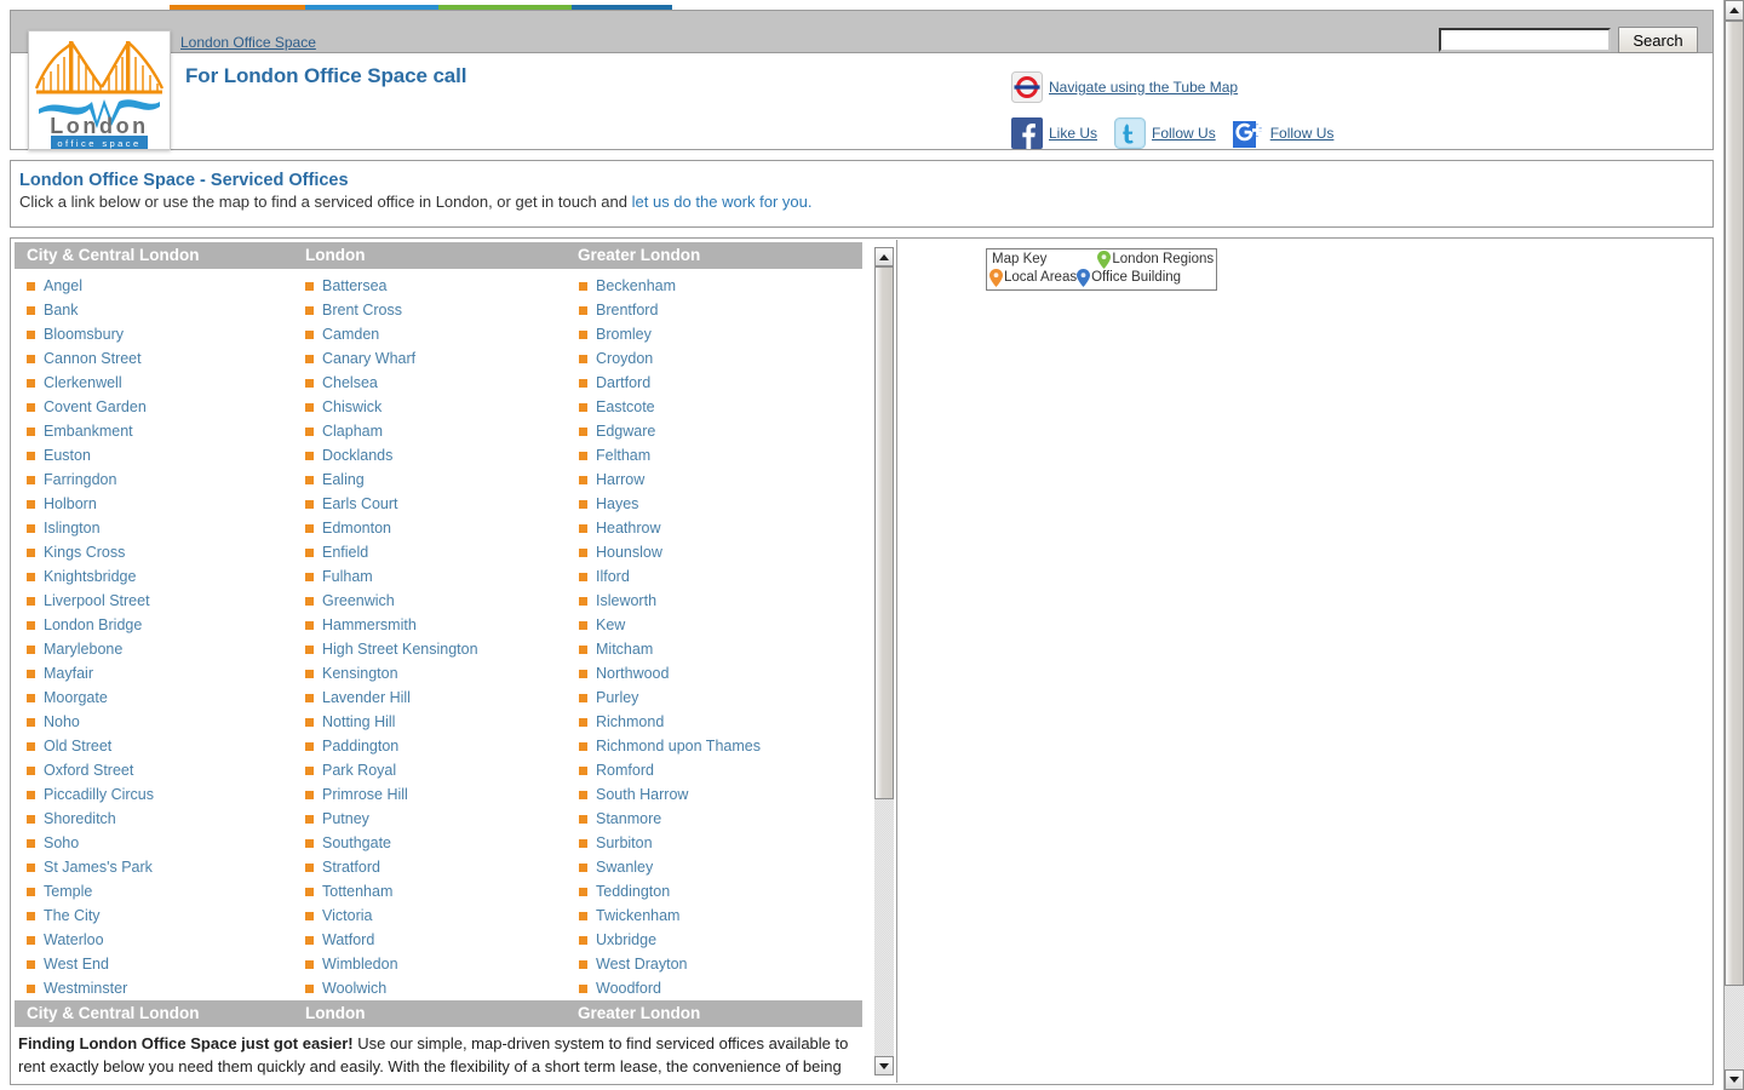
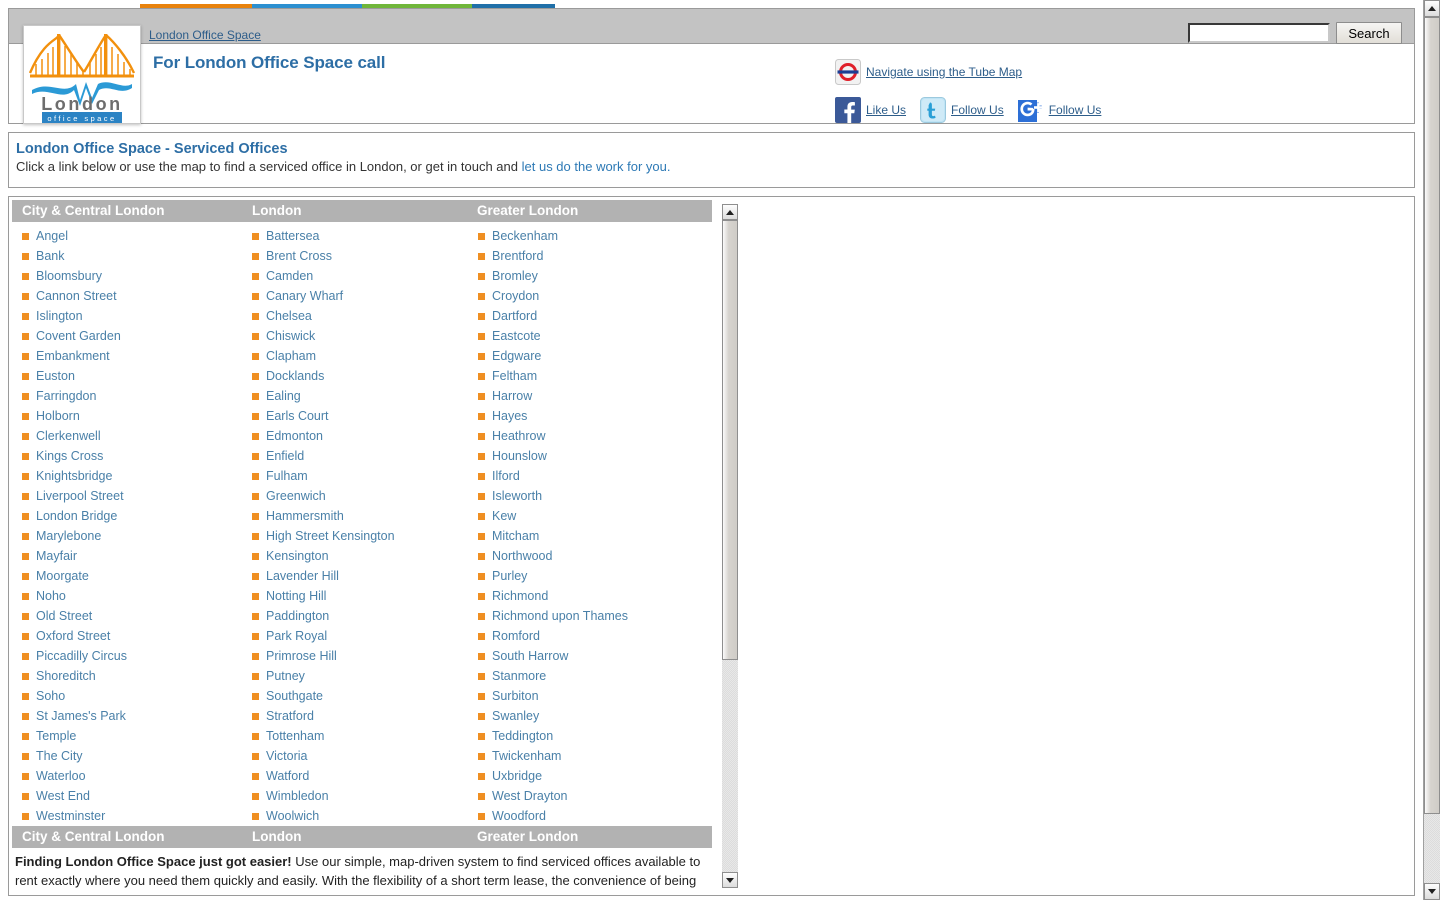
  London Office Space
  London
  office space
  For London Office Space call
  Search
  Navigate using the Tube Map
  Like Us
  Follow Us
  Follow Us
  London Office Space - Serviced Offices
  Click a link below or use the map to find a serviced office in London, or get in touch and let us do the work for you.
  City & Central London
  London
  Greater London
  Angel
  Bank
  Bloomsbury
  Cannon Street
- Clerkenwell
+ Islington
  Covent Garden
  Embankment
  Euston
  Farringdon
  Holborn
- Islington
+ Clerkenwell
  Kings Cross
  Knightsbridge
  Liverpool Street
  London Bridge
  Marylebone
  Mayfair
  Moorgate
  Noho
  Old Street
  Oxford Street
  Piccadilly Circus
  Shoreditch
  Soho
  St James's Park
  Temple
  The City
  Waterloo
  West End
  Westminster
  Battersea
  Brent Cross
  Camden
  Canary Wharf
  Chelsea
  Chiswick
  Clapham
  Docklands
  Ealing
  Earls Court
  Edmonton
  Enfield
  Fulham
  Greenwich
  Hammersmith
  High Street Kensington
  Kensington
  Lavender Hill
  Notting Hill
  Paddington
  Park Royal
  Primrose Hill
  Putney
  Southgate
  Stratford
  Tottenham
  Victoria
  Watford
  Wimbledon
  Woolwich
  Beckenham
  Brentford
  Bromley
  Croydon
  Dartford
  Eastcote
  Edgware
  Feltham
  Harrow
  Hayes
  Heathrow
  Hounslow
  Ilford
  Isleworth
  Kew
  Mitcham
  Northwood
  Purley
  Richmond
  Richmond upon Thames
  Romford
  South Harrow
  Stanmore
  Surbiton
  Swanley
  Teddington
  Twickenham
  Uxbridge
  West Drayton
  Woodford
  City & Central London
  London
  Greater London
- Finding London Office Space just got easier! Use our simple, map-driven system to find serviced offices available to rent exactly below you need them quickly and easily. With the flexibility of a short term lease, the convenience of being
+ Finding London Office Space just got easier! Use our simple, map-driven system to find serviced offices available to rent exactly where you need them quickly and easily. With the flexibility of a short term lease, the convenience of being
- Map Key
- London Regions
- Local Areas
- Office Building
